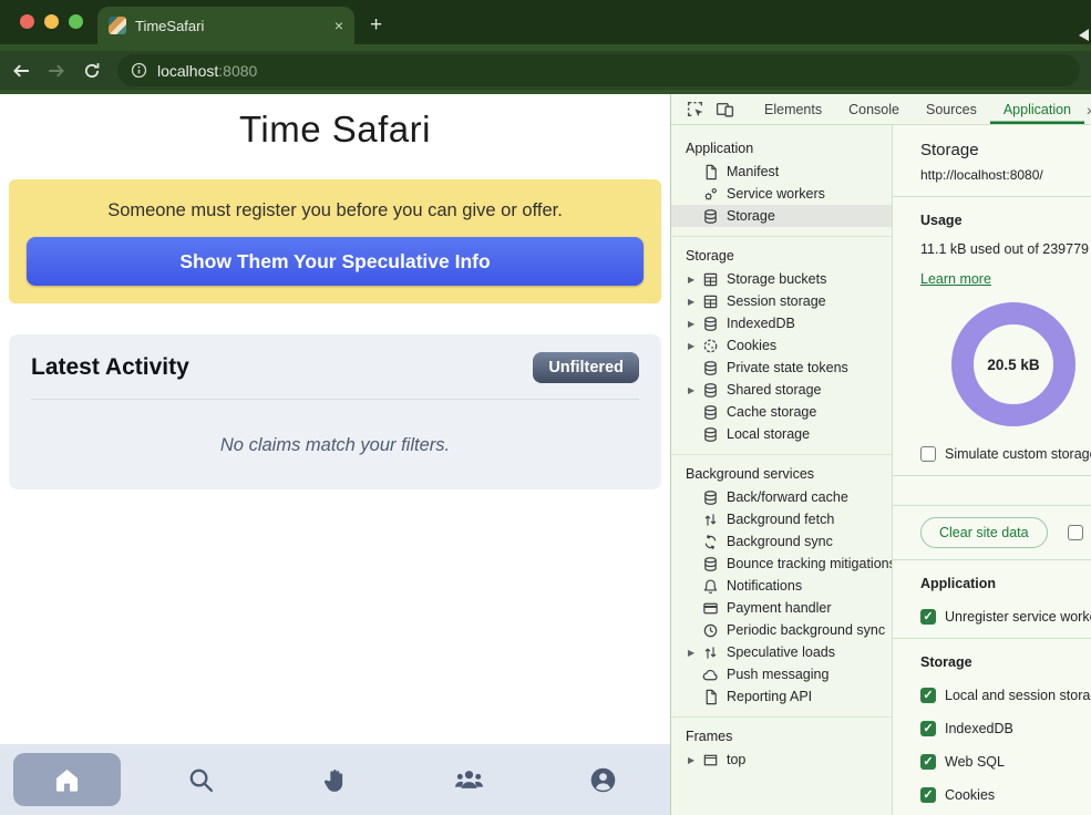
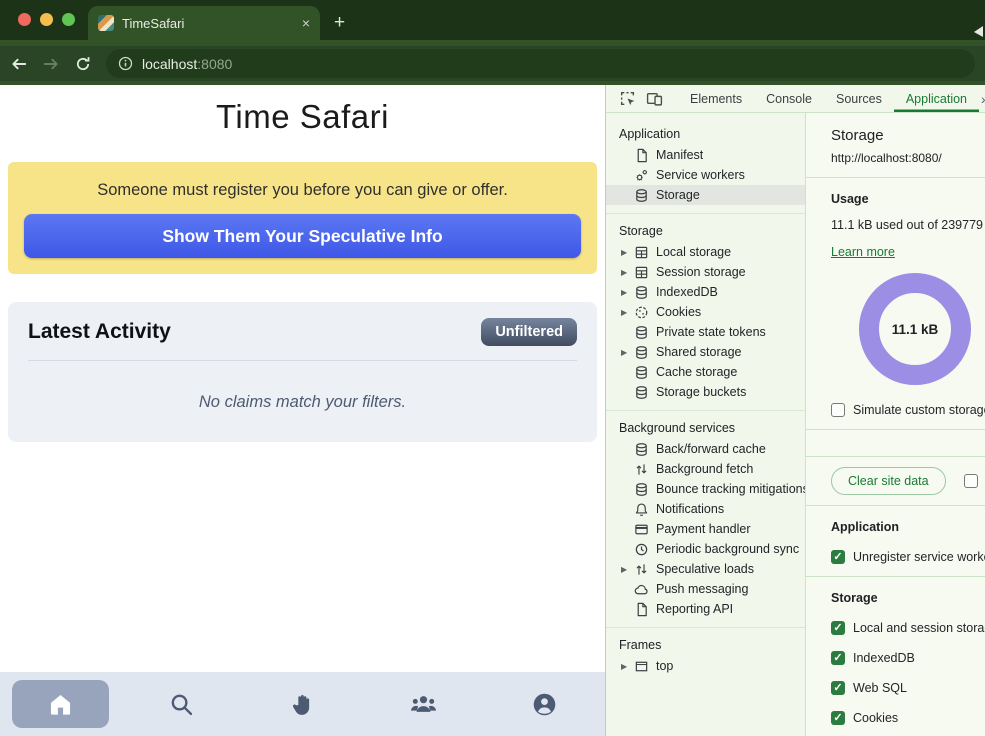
  TimeSafari
  ×
  +
  localhost:8080
  Time Safari
  Someone must register you before you can give or offer.
  Show Them Your Speculative Info
  Latest Activity
  Unfiltered
  No claims match your filters.
  Elements
  Console
  Sources
  Application
  Application
  Manifest
  Service workers
  Storage
  Storage
  ▶
- Storage buckets
+ Local storage
  ▶
  Session storage
  ▶
  IndexedDB
  ▶
  Cookies
  Private state tokens
  ▶
  Shared storage
  Cache storage
- Local storage
+ Storage buckets
  Background services
  Back/forward cache
  Background fetch
- Background sync
  Bounce tracking mitigation
  Notifications
  Payment handler
  Periodic background sync
  ▶
  Speculative loads
  Push messaging
  Reporting API
  Frames
  ▶
  top
  Storage
  http://localhost:8080/
  Usage
  11.1 kB used out of 239779
  Learn more
- 20.5 kB
+ 11.1 kB
  Simulate custom storag
  Clear site data
  Application
  ✓
  Unregister service work
  Storage
  ✓
  Local and session stora
  ✓
  IndexedDB
  ✓
  Web SQL
  ✓
  Cookies
